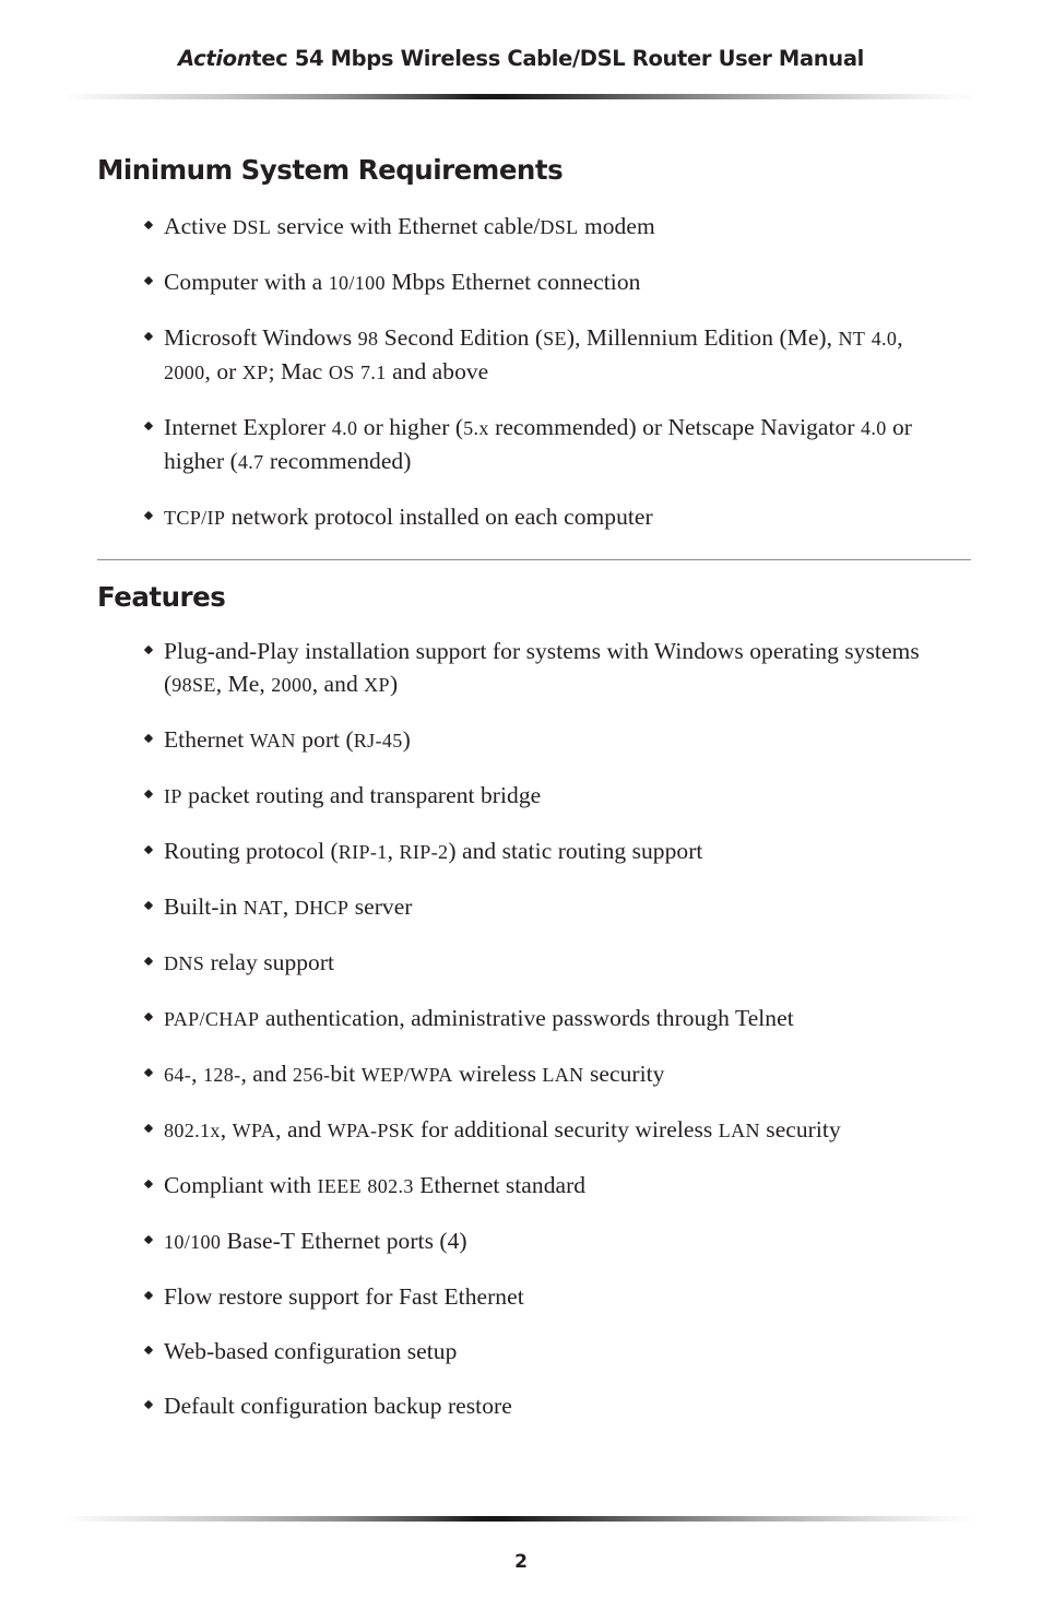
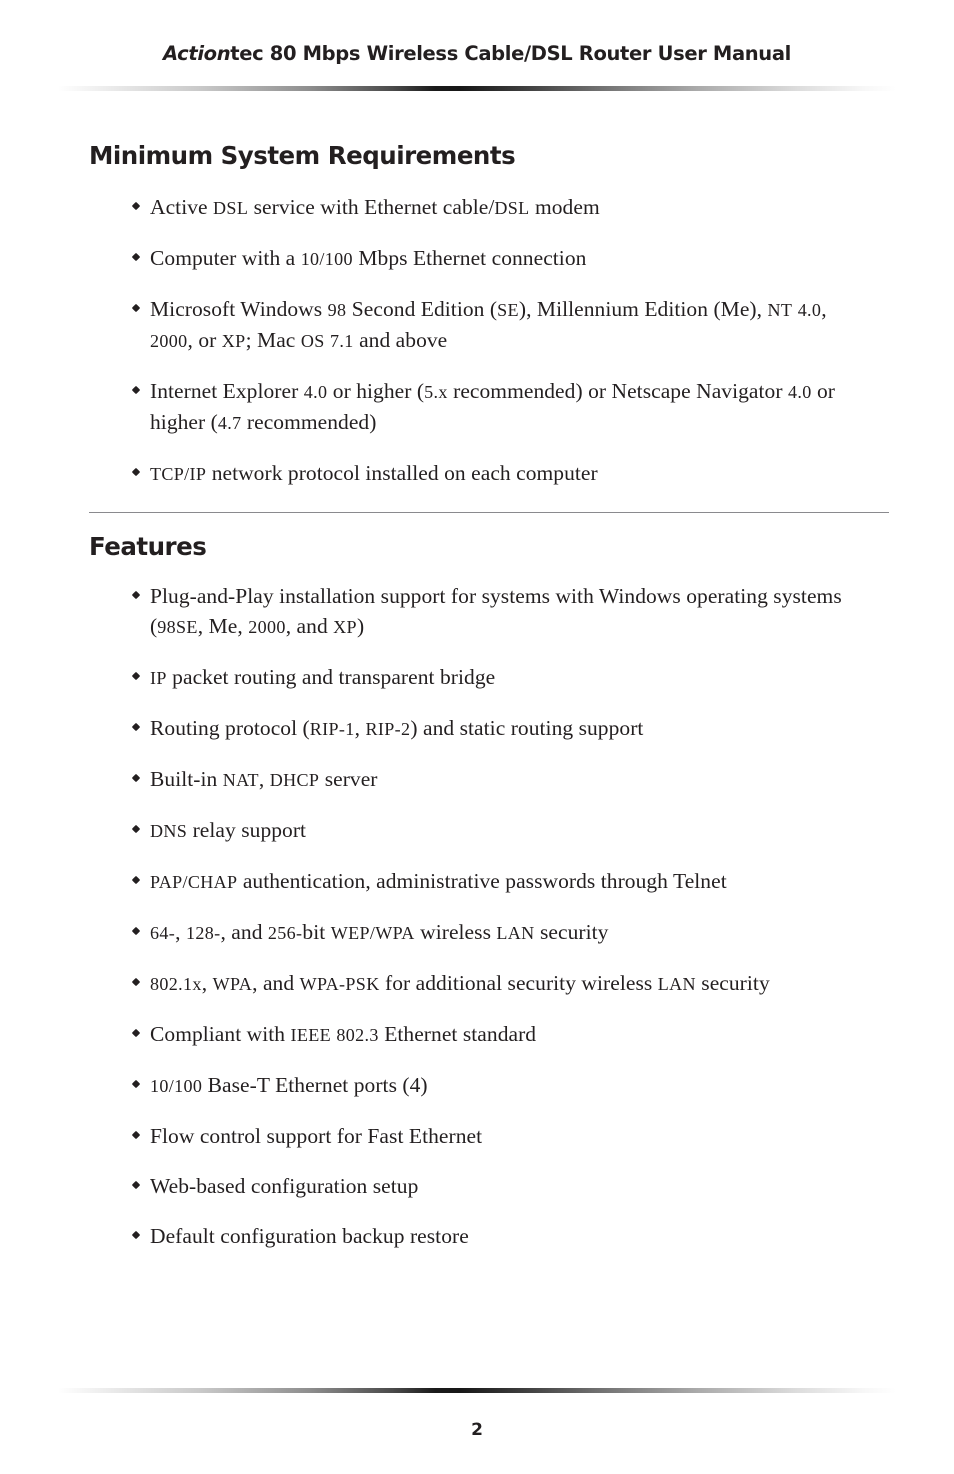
- Actiontec 54 Mbps Wireless Cable/DSL Router User Manual
+ Actiontec 80 Mbps Wireless Cable/DSL Router User Manual
  Minimum System Requirements
  Active DSL service with Ethernet cable/DSL modem
  Computer with a 10/100 Mbps Ethernet connection
  Microsoft Windows 98 Second Edition (SE), Millennium Edition (Me), NT 4.0, 2000, or XP; Mac OS 7.1 and above
  Internet Explorer 4.0 or higher (5.x recommended) or Netscape Navigator 4.0 or higher (4.7 recommended)
  TCP/IP network protocol installed on each computer
  Features
  Plug-and-Play installation support for systems with Windows operating systems (98SE, Me, 2000, and XP)
- Ethernet WAN port (RJ-45)
  IP packet routing and transparent bridge
  Routing protocol (RIP-1, RIP-2) and static routing support
  Built-in NAT, DHCP server
  DNS relay support
  PAP/CHAP authentication, administrative passwords through Telnet
  64-, 128-, and 256-bit WEP/WPA wireless LAN security
  802.1x, WPA, and WPA-PSK for additional security wireless LAN security
  Compliant with IEEE 802.3 Ethernet standard
  10/100 Base-T Ethernet ports (4)
- Flow restore support for Fast Ethernet
+ Flow control support for Fast Ethernet
  Web-based configuration setup
  Default configuration backup restore
  2
